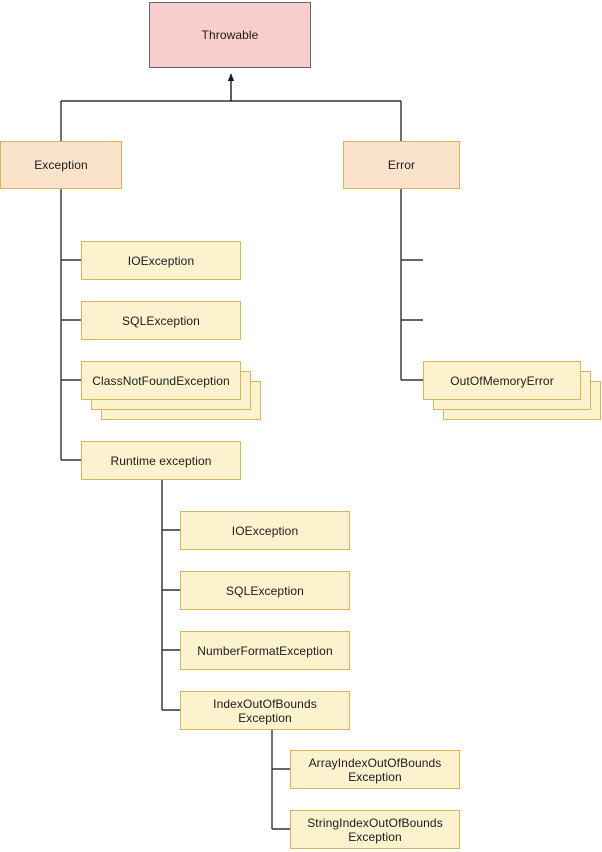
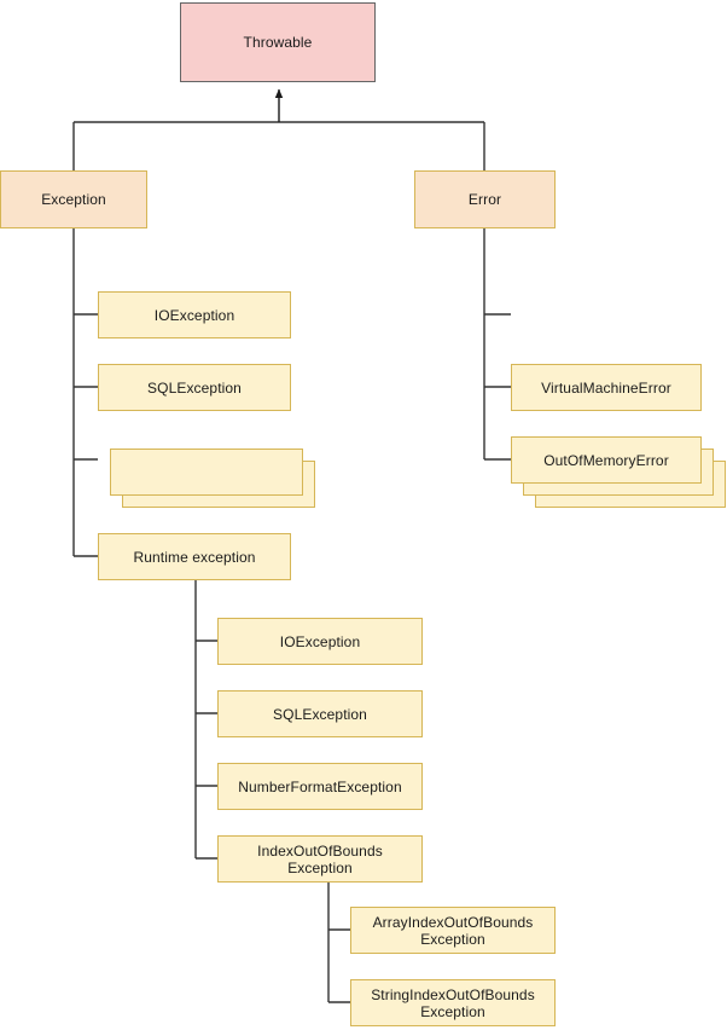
  Throwable
  Exception
  Error
  IOException
  SQLException
- ClassNotFoundException
  Runtime exception
+ VirtualMachineError
  OutOfMemoryError
  IOException
  SQLException
  NumberFormatException
  IndexOutOfBounds
  Exception
  ArrayIndexOutOfBounds
  Exception
  StringIndexOutOfBounds
  Exception
